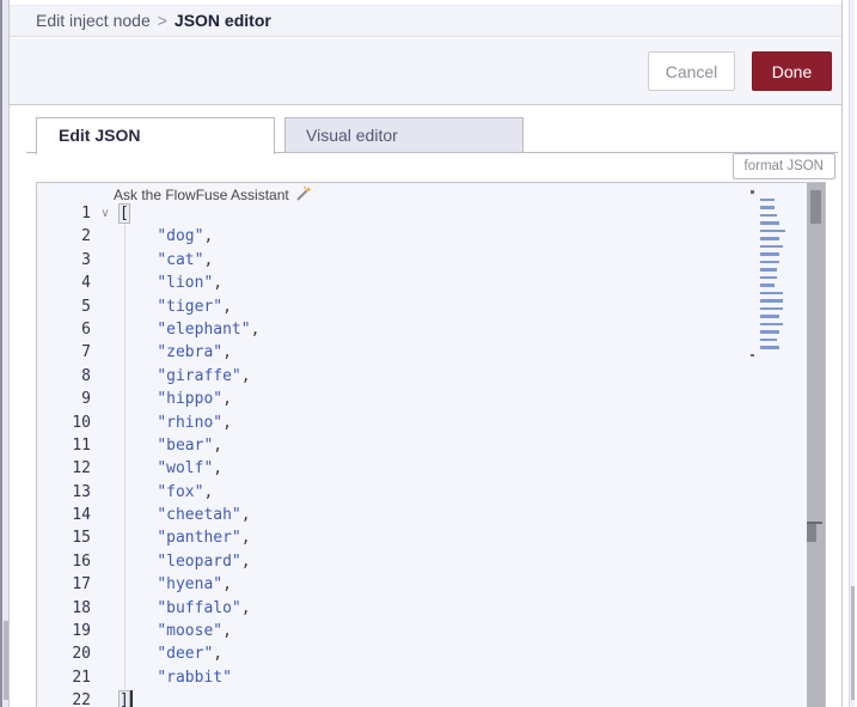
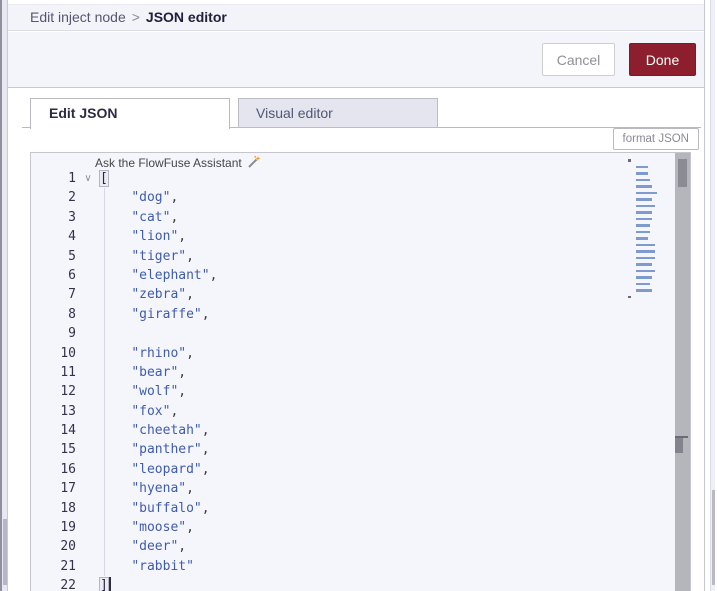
  Edit inject node > JSON editor
  Cancel
  Done
  Edit JSON
  Visual editor
  format JSON
  Ask the FlowFuse Assistant
  1
  ∨
  [
  2
  "dog",
  3
  "cat",
  4
  "lion",
  5
  "tiger",
  6
  "elephant",
  7
  "zebra",
  8
  "giraffe",
  9
- "hippo",
  10
  "rhino",
  11
  "bear",
  12
  "wolf",
  13
  "fox",
  14
  "cheetah",
  15
  "panther",
  16
  "leopard",
  17
  "hyena",
  18
  "buffalo",
  19
  "moose",
  20
  "deer",
  21
  "rabbit"
  22
  ]
